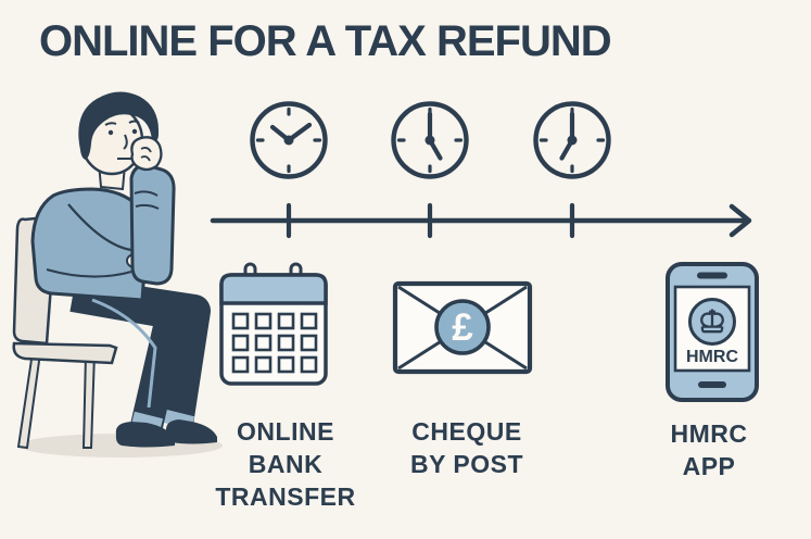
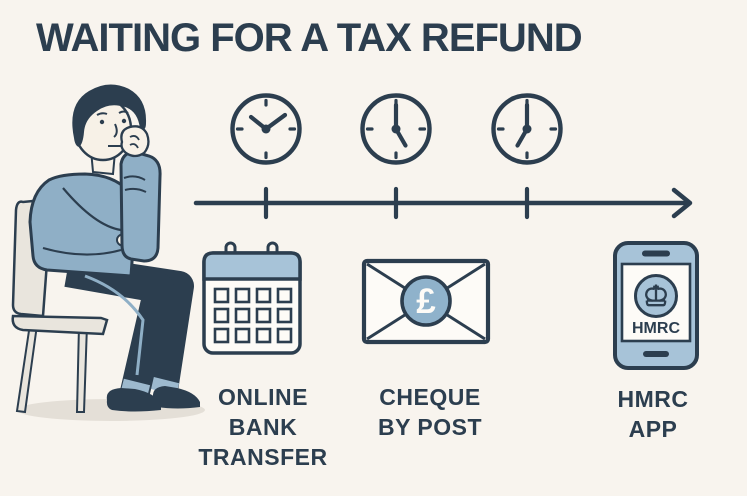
- ONLINE FOR A TAX REFUND
+ WAITING FOR A TAX REFUND
  £
  HMRC
  ONLINE
  BANK
  TRANSFER
  CHEQUE
  BY POST
  HMRC
  APP
